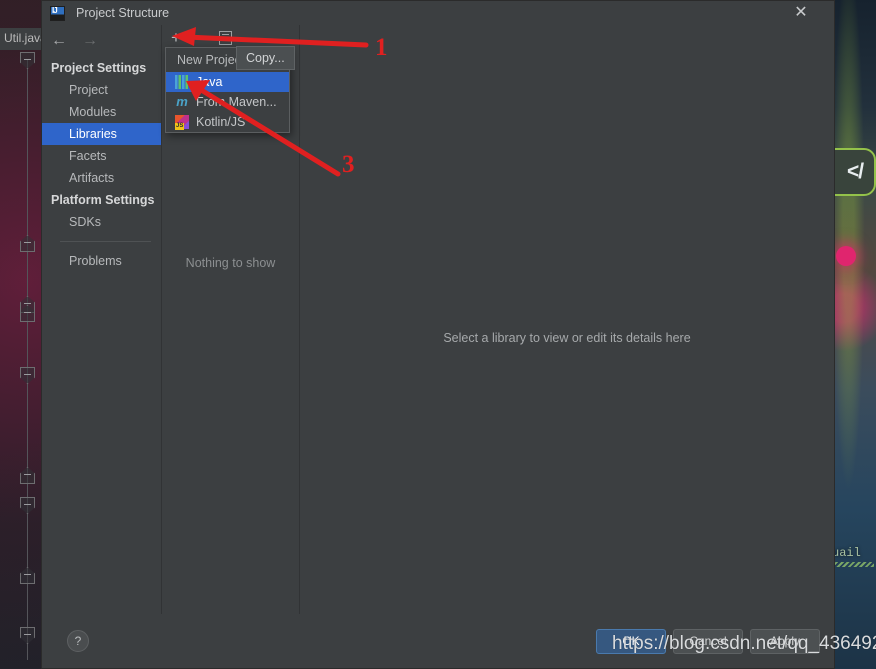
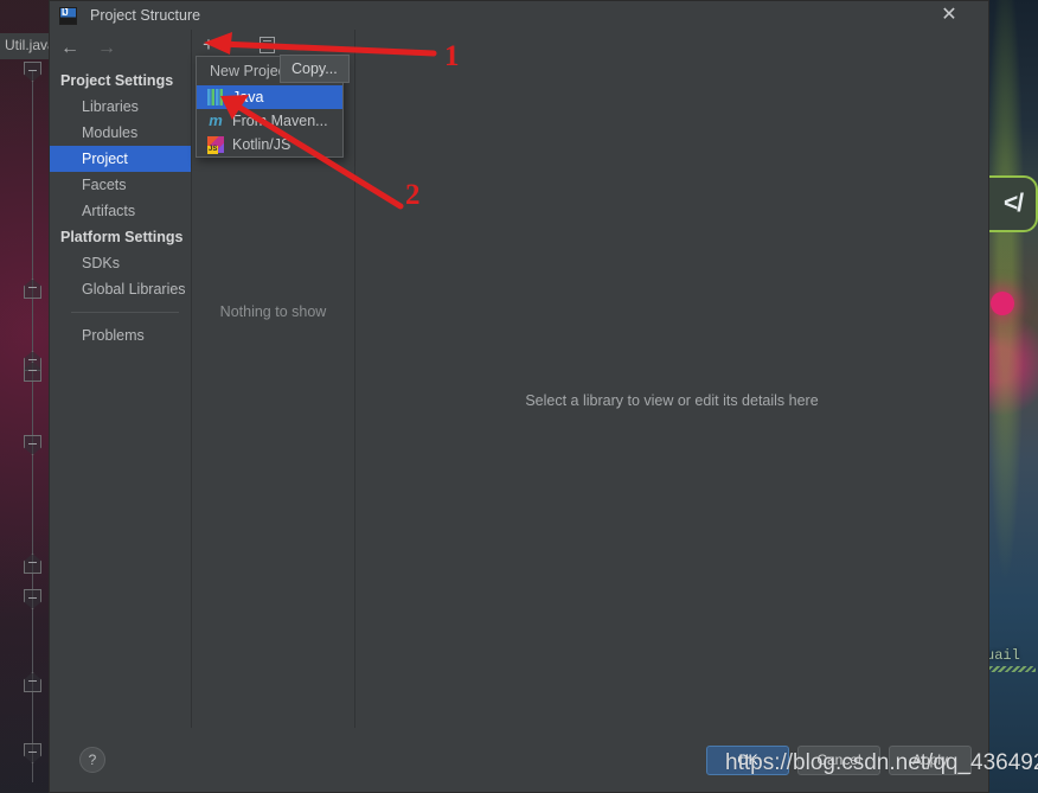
  </
  uail
  Util.jav
  Project Structure
  ✕
  ←
  →
  Project Settings
- Project
+ Libraries
  Modules
- Libraries
+ Project
  Facets
  Artifacts
  Platform Settings
  SDKs
+ Global Libraries
  Problems
  Nothing to show
  Select a library to view or edit its details here
  ?
  OK
  Cancel
  Apply
  New Proje
  m
  Fro Maven...
  Kotlin/JS
  Copy...
  1
- 3
+ 2
  https://blog.csdn.net/qq_43649
